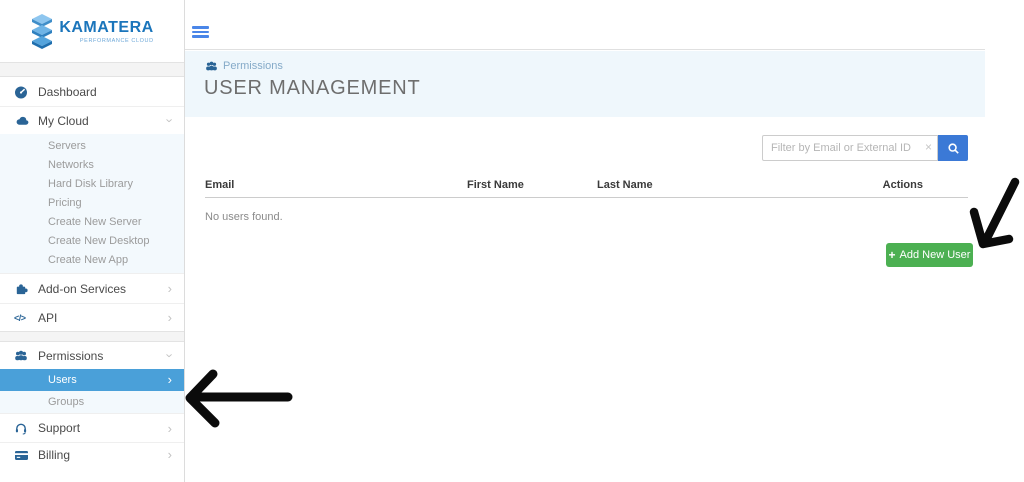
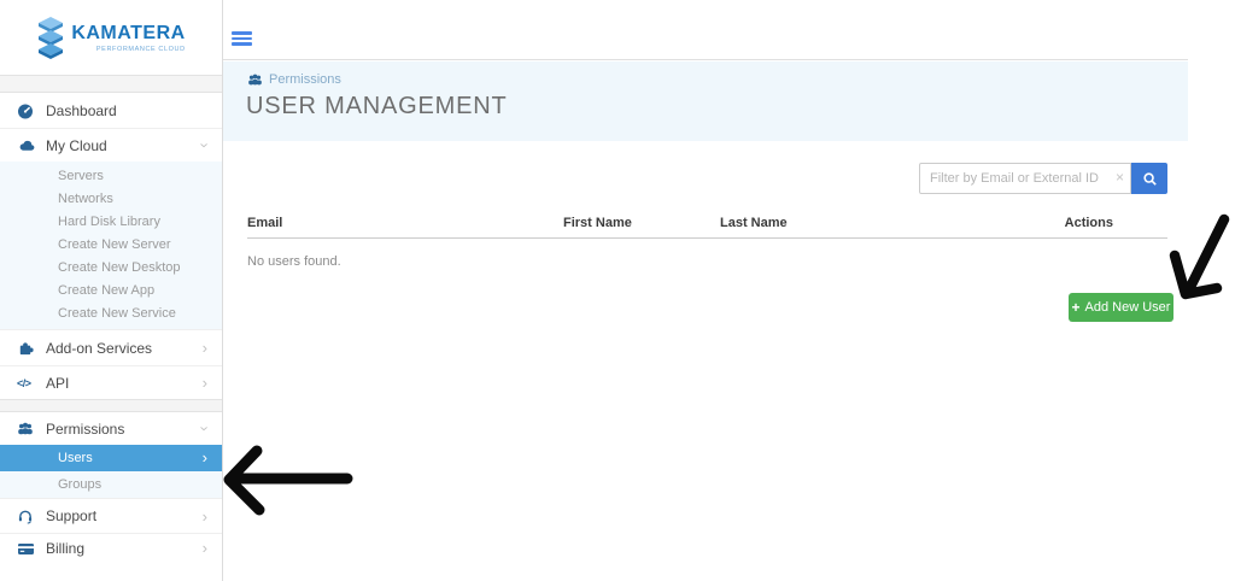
  KAMATERA
  Dashboard
  My Cloud
  Servers
  Networks
  Hard Disk Library
- Pricing
  Create New Server
  Create New Desktop
  Create New App
+ Create New Service
  Add-on Services
  ›
  </>
  API
  ›
  Permissions
  Users
  ›
  Groups
  Support
  ›
  Billing
  ›
  Permissions
  USER MANAGEMENT
  Filter by Email or External ID
  ×
  Email
  First Name
  Last Name
  Actions
  No users found.
  +
  Add New User
